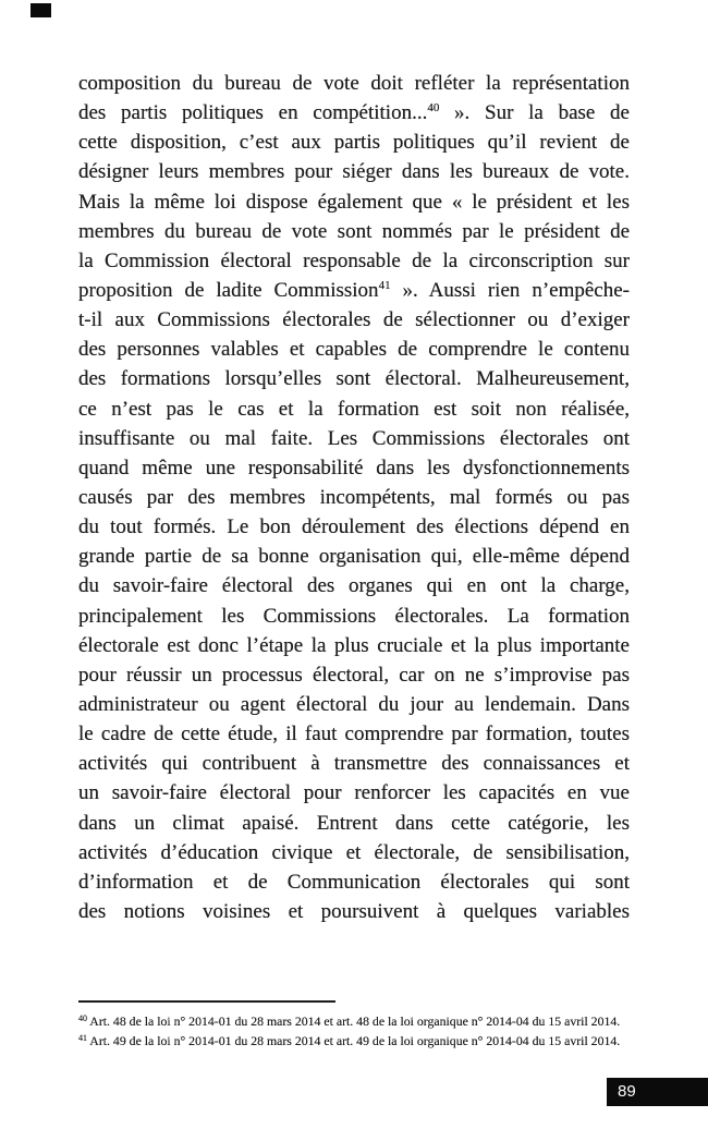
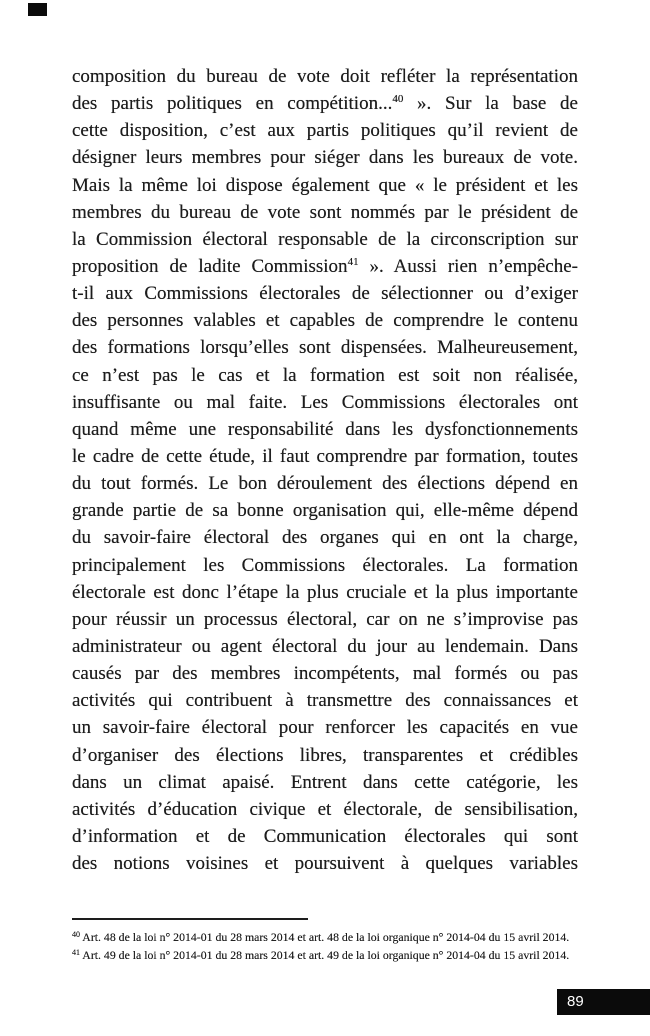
  composition du bureau de vote doit refléter la représentation
  des partis politiques en compétition...40 ». Sur la base de
  cette disposition, c’est aux partis politiques qu’il revient de
  désigner leurs membres pour siéger dans les bureaux de vote.
  Mais la même loi dispose également que « le président et les
  membres du bureau de vote sont nommés par le président de
  la Commission électoral responsable de la circonscription sur
  proposition de ladite Commission41 ». Aussi rien n’empêche-
  t-il aux Commissions électorales de sélectionner ou d’exiger
  des personnes valables et capables de comprendre le contenu
- des formations lorsqu’elles sont électoral. Malheureusement,
+ des formations lorsqu’elles sont dispensées. Malheureusement,
  ce n’est pas le cas et la formation est soit non réalisée,
  insuffisante ou mal faite. Les Commissions électorales ont
  quand même une responsabilité dans les dysfonctionnements
- causés par des membres incompétents, mal formés ou pas
+ le cadre de cette étude, il faut comprendre par formation, toutes
  du tout formés. Le bon déroulement des élections dépend en
  grande partie de sa bonne organisation qui, elle-même dépend
  du savoir-faire électoral des organes qui en ont la charge,
  principalement les Commissions électorales. La formation
  électorale est donc l’étape la plus cruciale et la plus importante
  pour réussir un processus électoral, car on ne s’improvise pas
  administrateur ou agent électoral du jour au lendemain. Dans
- le cadre de cette étude, il faut comprendre par formation, toutes
+ causés par des membres incompétents, mal formés ou pas
  activités qui contribuent à transmettre des connaissances et
  un savoir-faire électoral pour renforcer les capacités en vue
+ d’organiser des élections libres, transparentes et crédibles
  dans un climat apaisé. Entrent dans cette catégorie, les
  activités d’éducation civique et électorale, de sensibilisation,
  d’information et de Communication électorales qui sont
  des notions voisines et poursuivent à quelques variables
  40 Art. 48 de la loi n° 2014-01 du 28 mars 2014 et art. 48 de la loi organique n° 2014-04 du 15 avril 2014.
  41 Art. 49 de la loi n° 2014-01 du 28 mars 2014 et art. 49 de la loi organique n° 2014-04 du 15 avril 2014.
  89
